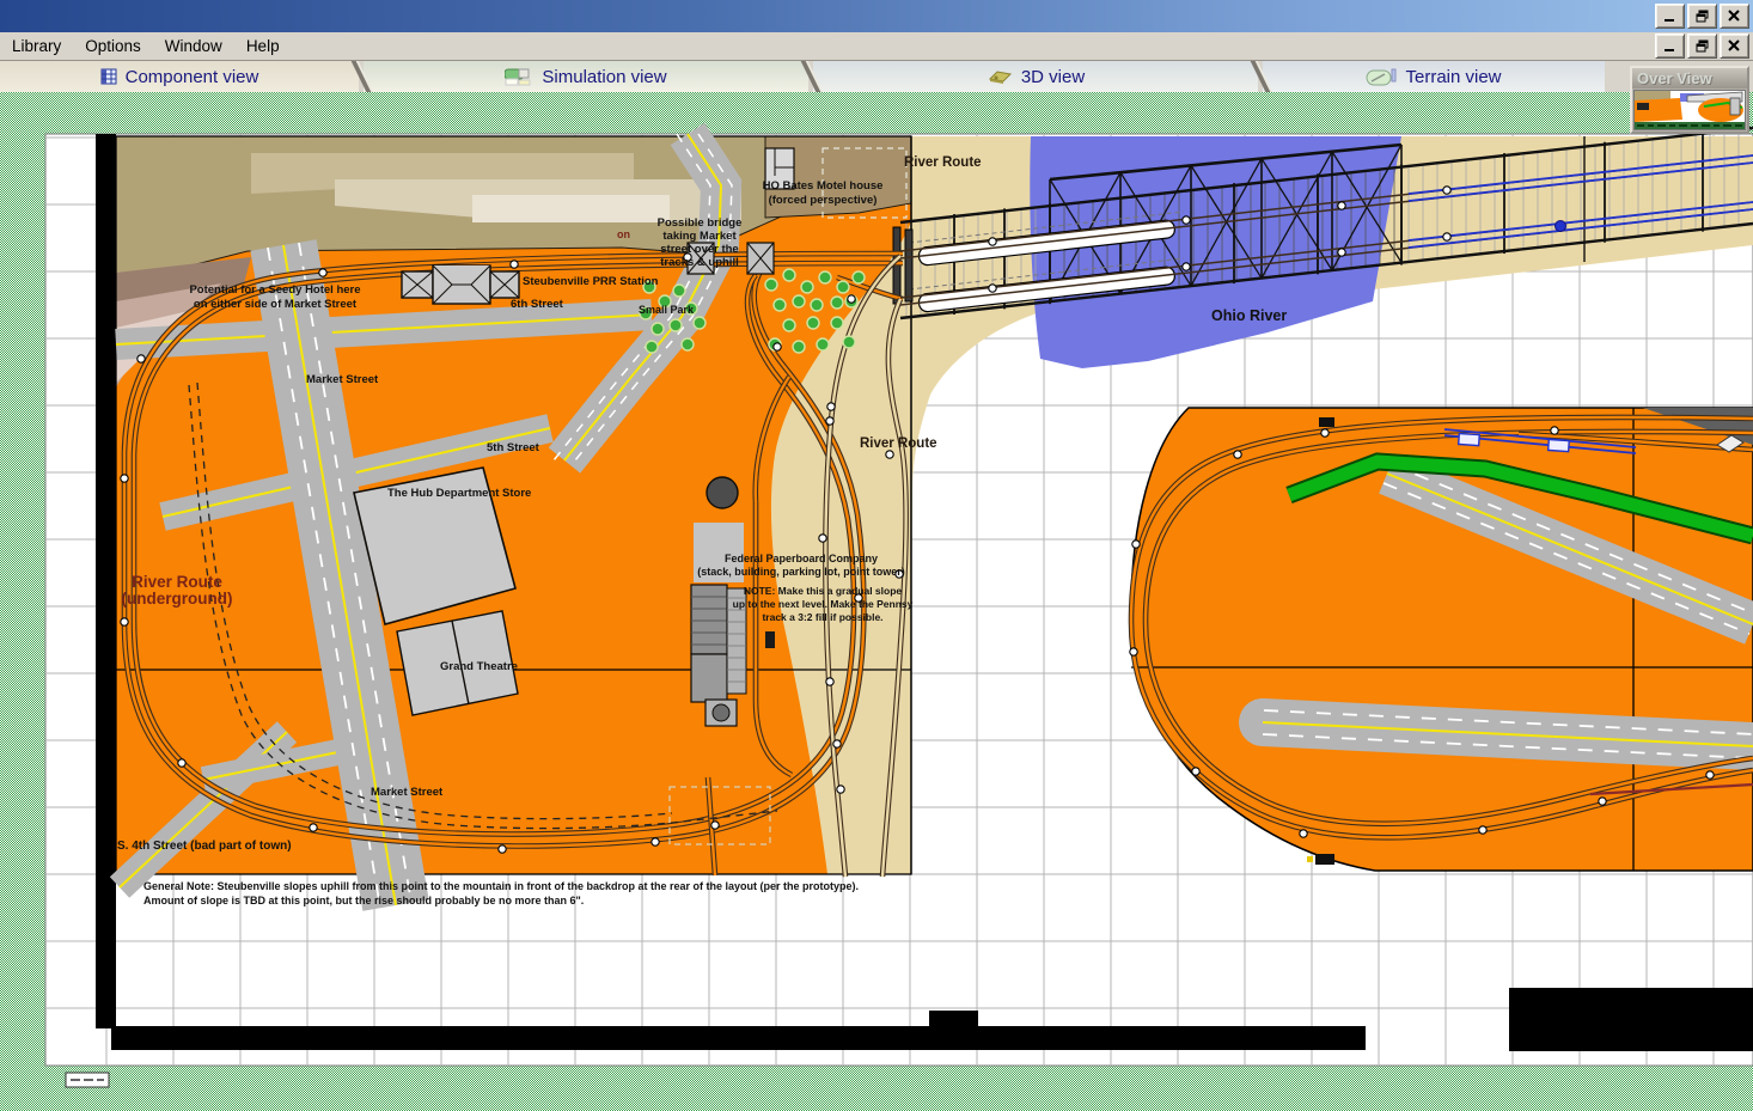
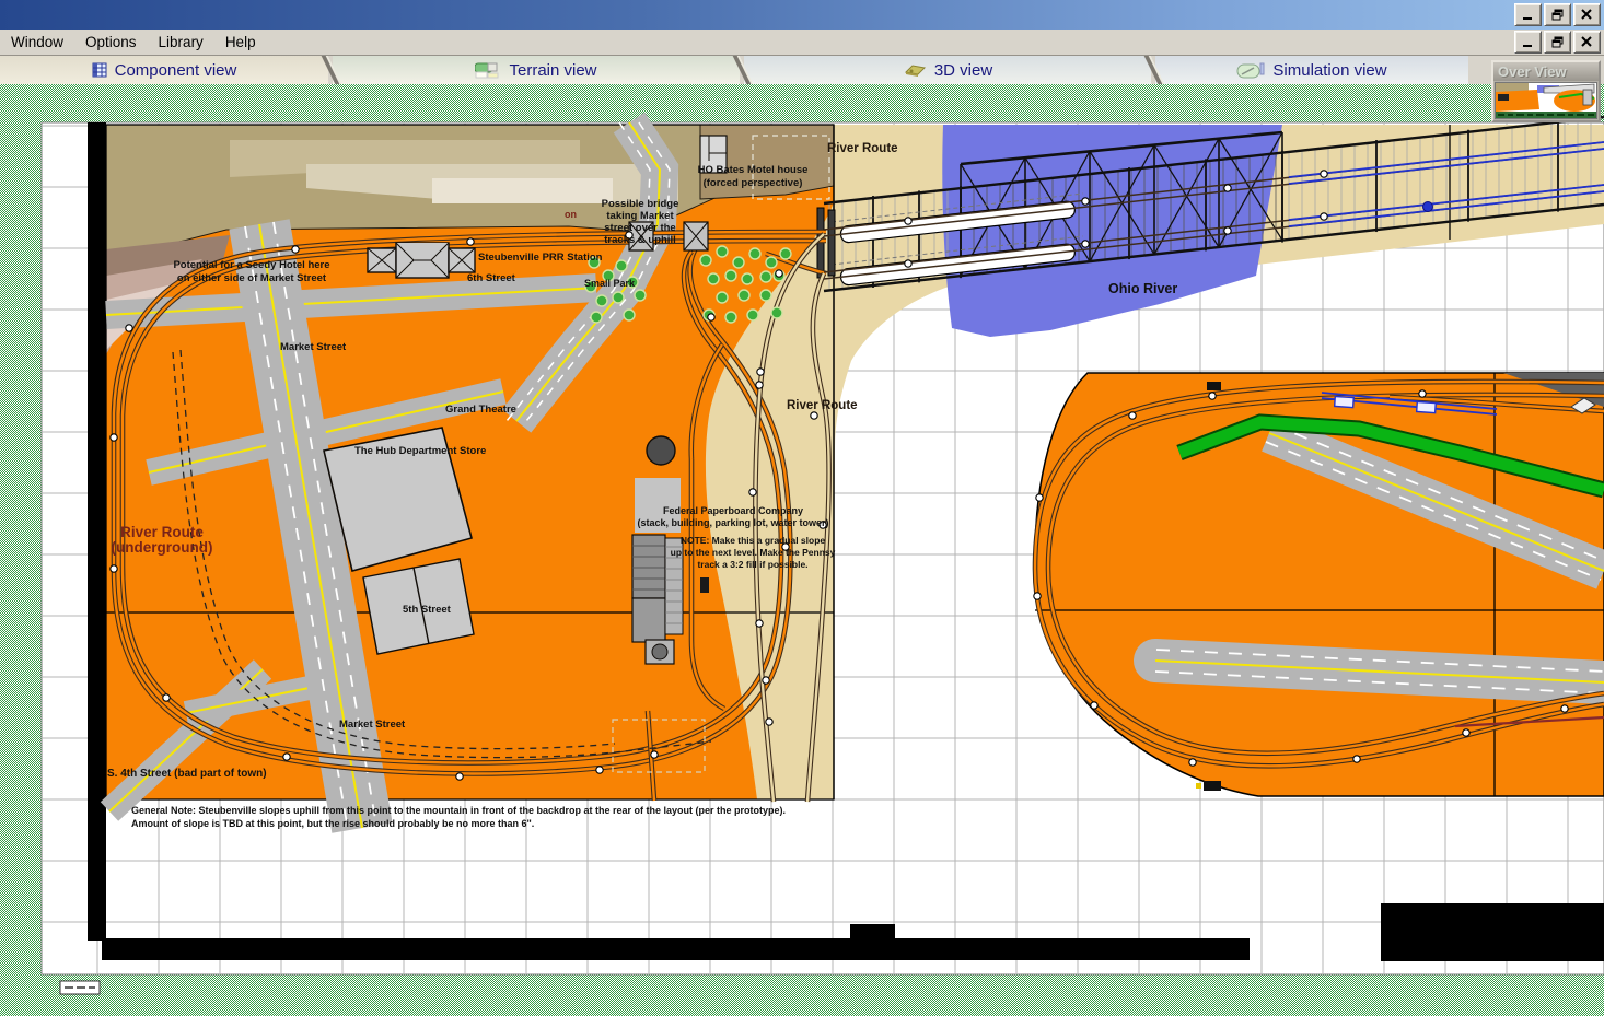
- Library
+ Window
  Options
- Window
+ Library
  Help
  Component view
- Simulation view
+ Terrain view
  3D view
- Terrain view
+ Simulation view
  Potential for a Seedy Hotel here
  on either side of Market Street
  Steubenville PRR Station
  6th Street
  Market Street
- 5th Street
+ Grand Theatre
  The Hub Department Store
  River Route
  (underground)
- Grand Theatre
+ 5th Street
  Market Street
  S. 4th Street (bad part of town)
  Possible bridge
  taking Market
  street over the
  tracks & uphill
  HO Bates Motel house
  (forced perspective)
  Small Park
  River Route
  River Route
  Ohio River
  Federal Paperboard Company
- (stack, building, parking lot, point tower)
+ (stack, building, parking lot, water tower)
  NOTE: Make this a gradual slope
  up to the next level. Make the Pennsy
  track a 3:2 fill if possible.
  General Note: Steubenville slopes uphill from this point to the mountain in front of the backdrop at the rear of the layout (per the prototype).
  Amount of slope is TBD at this point, but the rise should probably be no more than 6".
  on
  Over View
